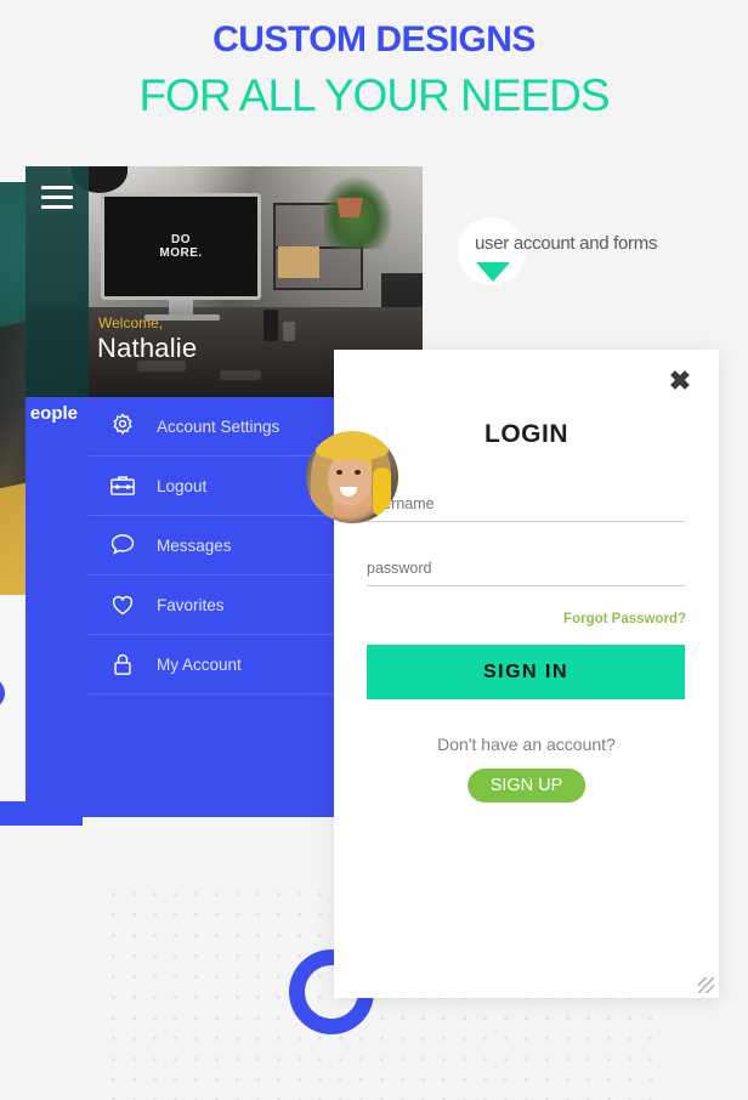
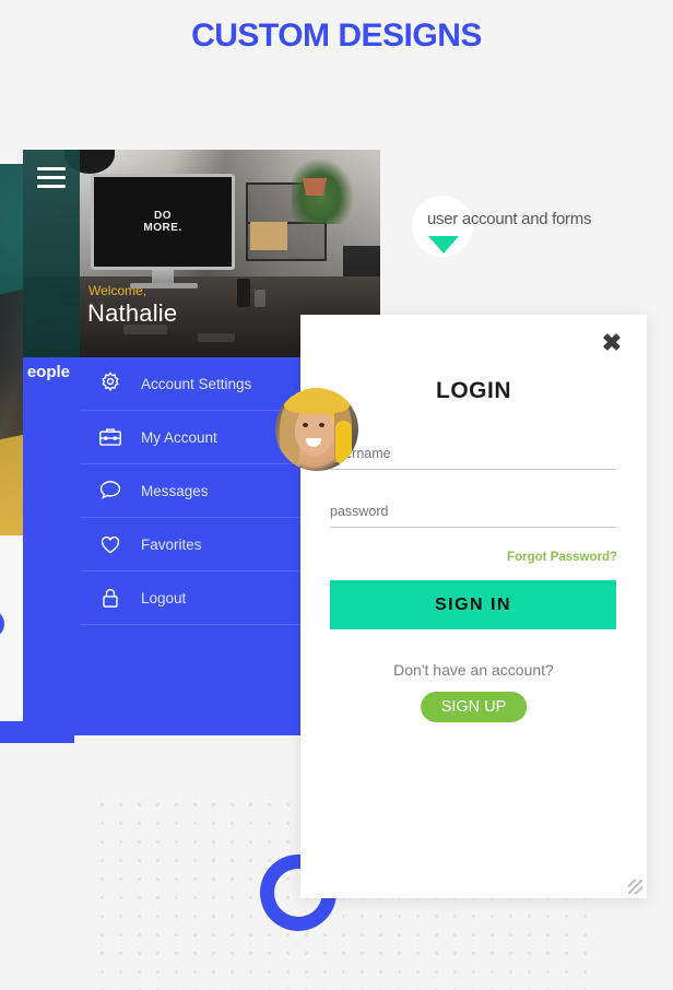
  CUSTOM DESIGNS
- FOR ALL YOUR NEEDS
  eople
  DO
  MORE.
  Welcome,
  Nathalie
  Account Settings
- Logout
+ My Account
  Messages
  Favorites
- My Account
+ Logout
  user account and forms
  ✖
  LOGIN
  password
  Forgot Password?
  SIGN IN
  Don't have an account?
  SIGN UP
